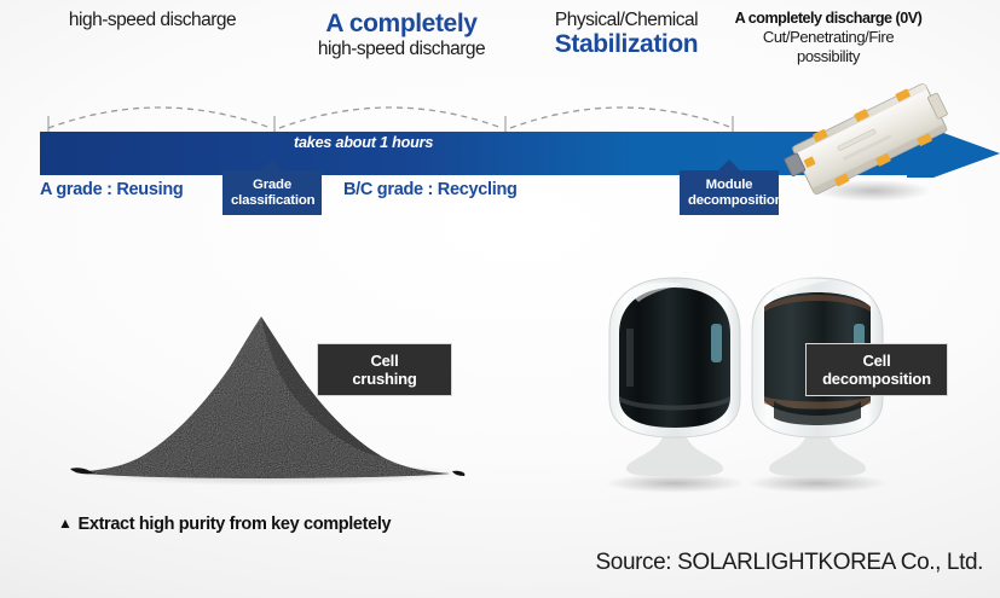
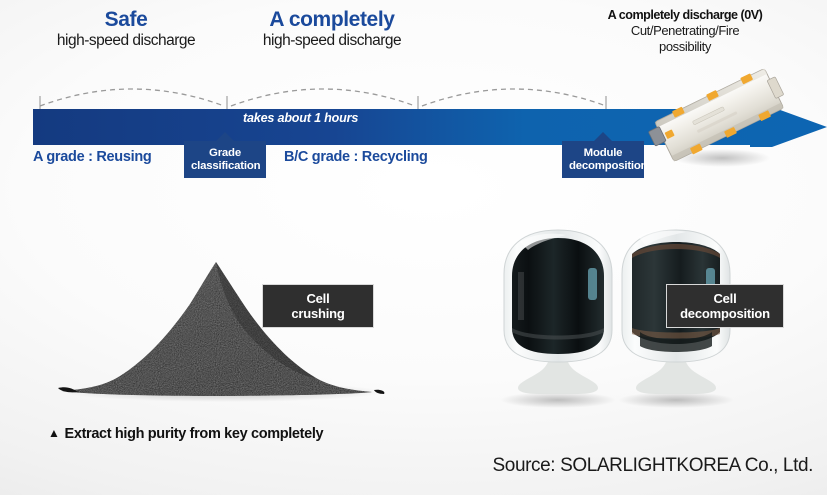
+ Safe
  high-speed discharge
  A completely
  high-speed discharge
- Physical/Chemical
- Stabilization
  A completely discharge (0V)
  Cut/Penetrating/Fire
  possibility
  takes about 1 hours
  A grade : Reusing
  B/C grade : Recycling
  Grade
  classification
  Module
  decomposition
  Cell
  crushing
  Cell
  decomposition
  ▲ Extract high purity from key completely
  Source: SOLARLIGHTKOREA Co., Ltd.
